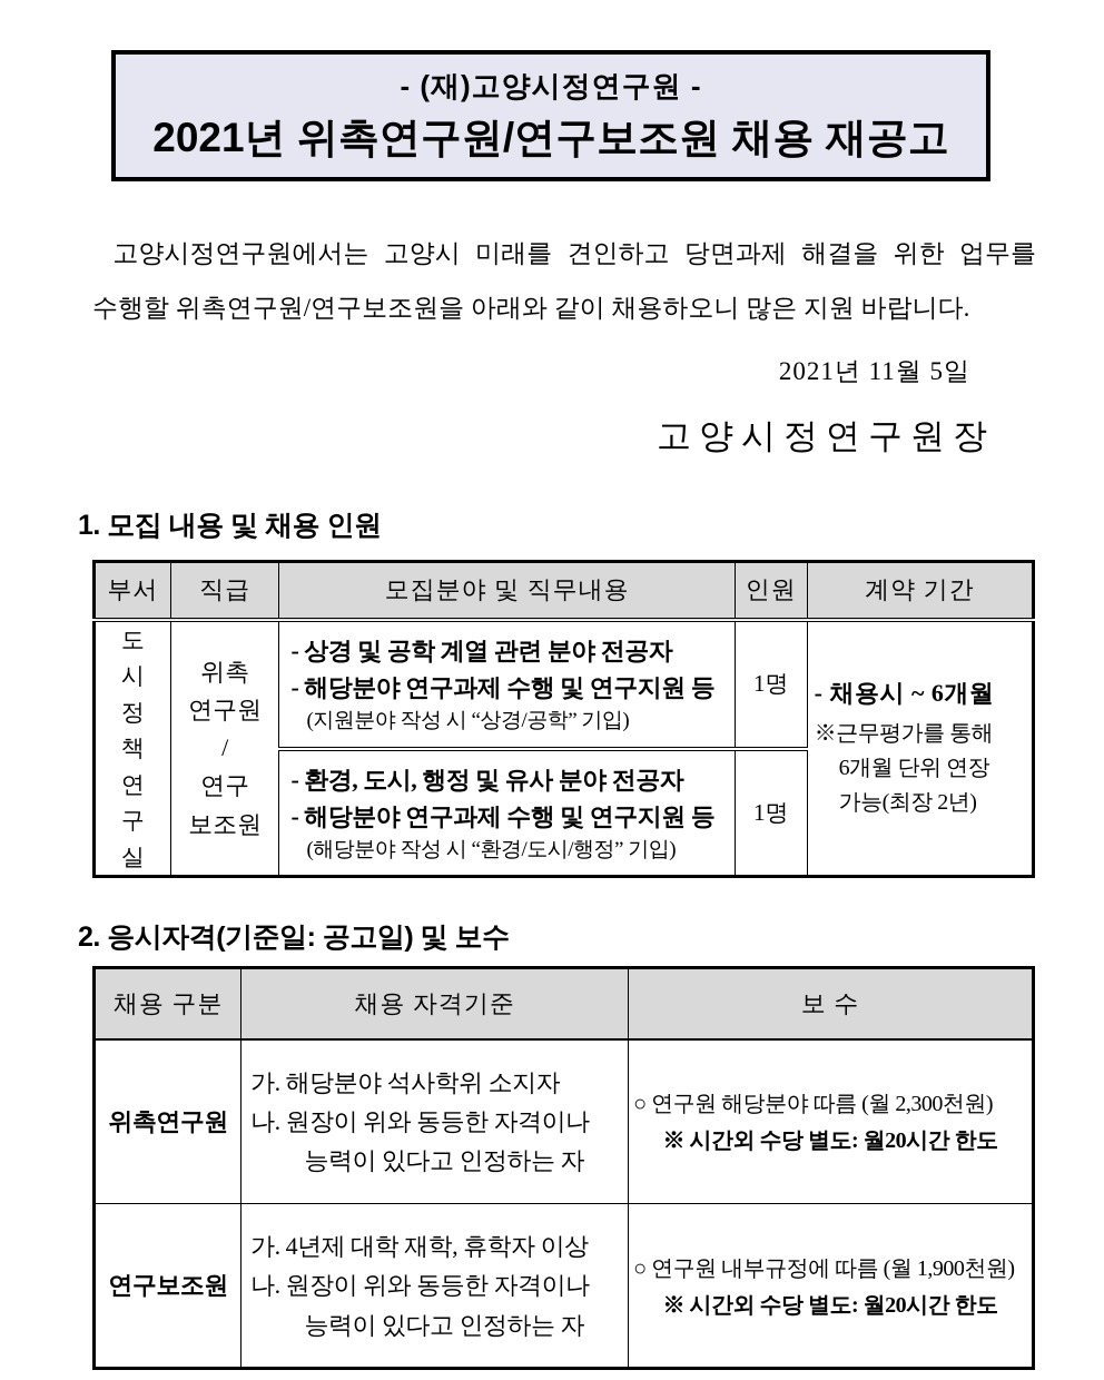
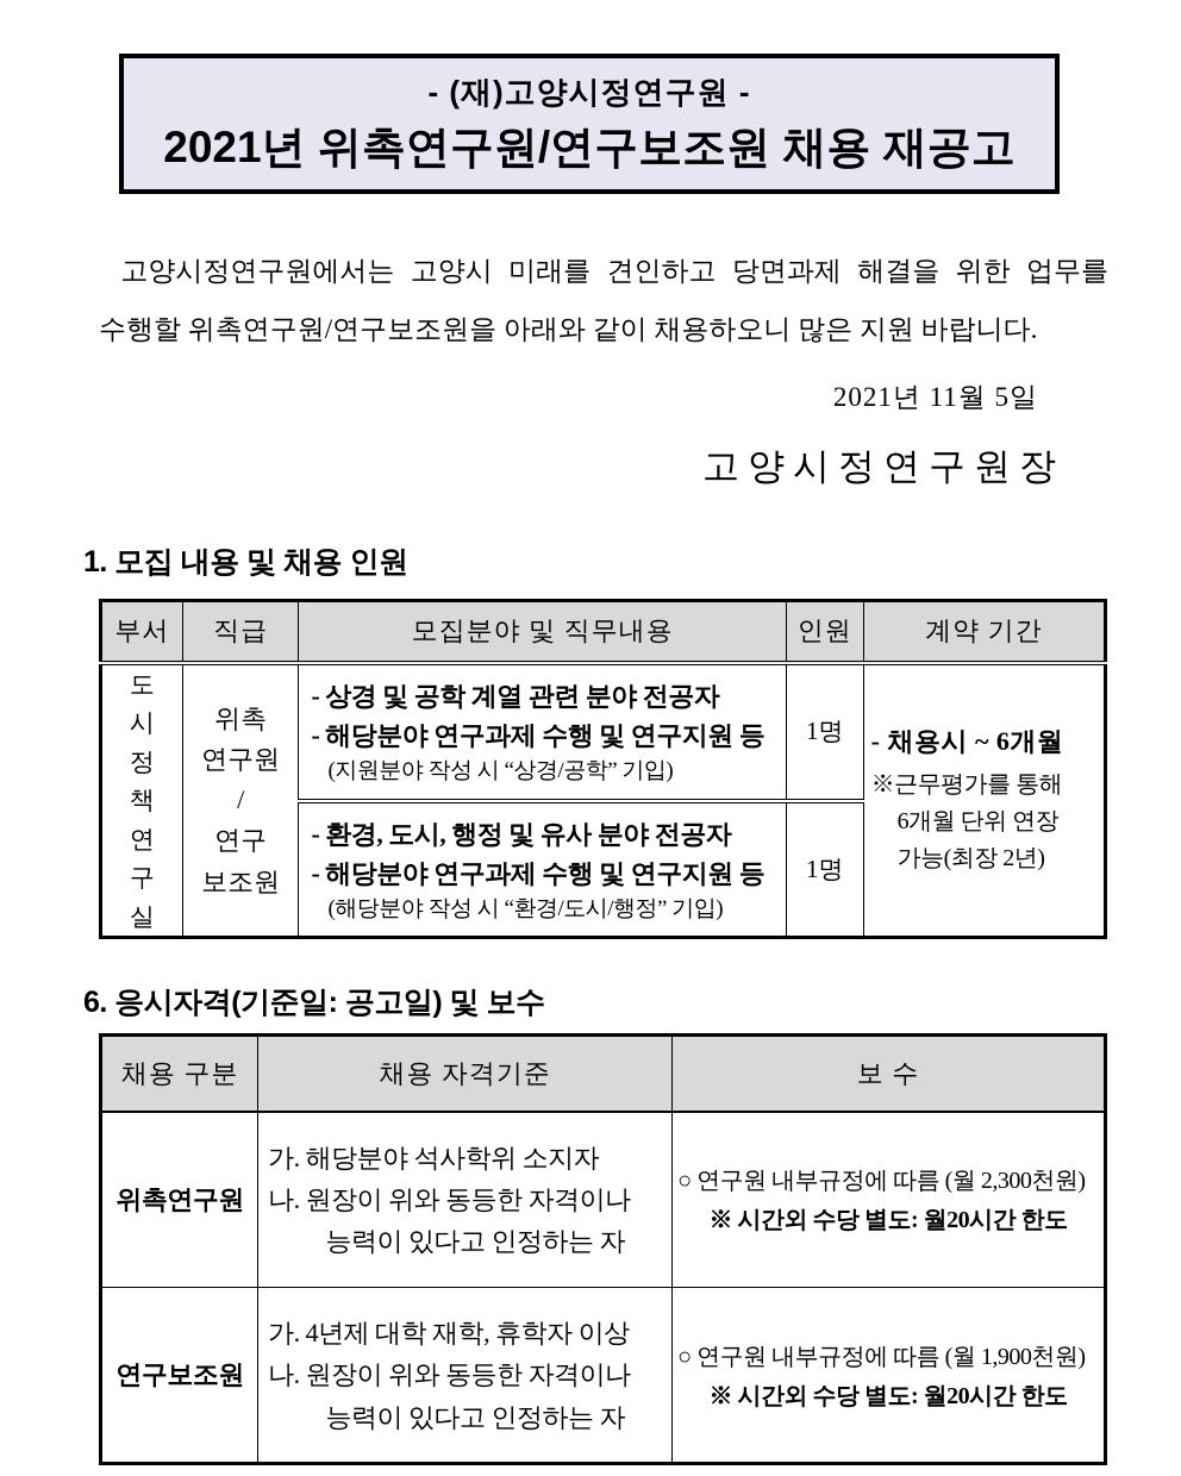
  - (재)고양시정연구원 -
  2021년 위촉연구원/연구보조원 채용 재공고
  고양시정연구원에서는 고양시 미래를 견인하고 당면과제 해결을 위한 업무를 수행할 위촉연구원/연구보조원을 아래와 같이 채용하오니 많은 지원 바랍니다.
  2021년 11월 5일
  고양시정연구원장
  1. 모집 내용 및 채용 인원
  부서	직급	모집분야 및 직무내용	인원	계약 기간
  도시정책연구실	위촉 연구원 / 연구 보조원	- 상경 및 공학 계열 관련 분야 전공자 - 해당분야 연구과제 수행 및 연구지원 등 (지원분야 작성 시 “상경/공학” 기입)	1명	- 채용시 ~ 6개월 ※근무평가를 통해 6개월 단위 연장 가능(최장 2년)
  - 환경, 도시, 행정 및 유사 분야 전공자 - 해당분야 연구과제 수행 및 연구지원 등 (해당분야 작성 시 “환경/도시/행정” 기입)	1명
- 2. 응시자격(기준일: 공고일) 및 보수
+ 6. 응시자격(기준일: 공고일) 및 보수
  채용 구분	채용 자격기준	보 수
- 위촉연구원	가. 해당분야 석사학위 소지자 나. 원장이 위와 동등한 자격이나 능력이 있다고 인정하는 자	○ 연구원 해당분야 따름 (월 2,300천원) ※ 시간외 수당 별도: 월20시간 한도
+ 위촉연구원	가. 해당분야 석사학위 소지자 나. 원장이 위와 동등한 자격이나 능력이 있다고 인정하는 자	○ 연구원 내부규정에 따름 (월 2,300천원) ※ 시간외 수당 별도: 월20시간 한도
  연구보조원	가. 4년제 대학 재학, 휴학자 이상 나. 원장이 위와 동등한 자격이나 능력이 있다고 인정하는 자	○ 연구원 내부규정에 따름 (월 1,900천원) ※ 시간외 수당 별도: 월20시간 한도
